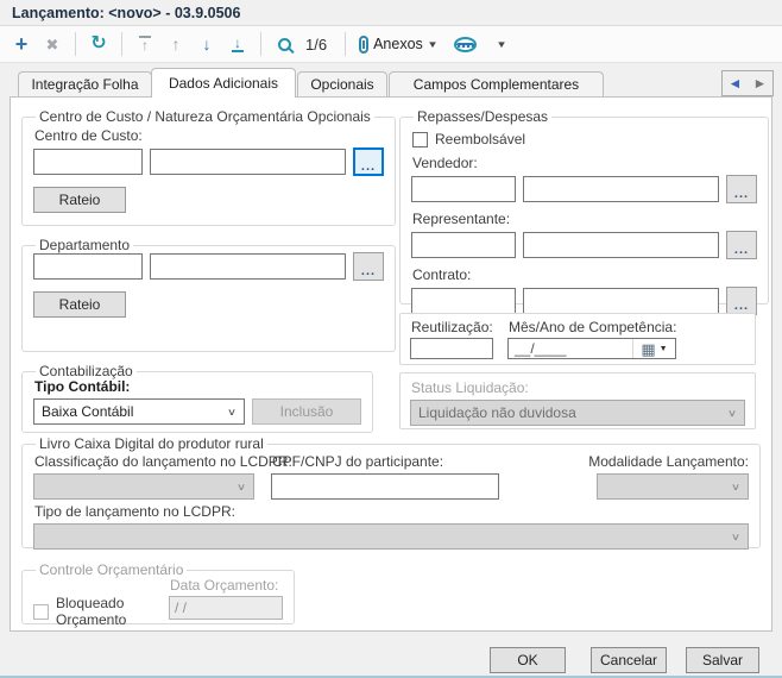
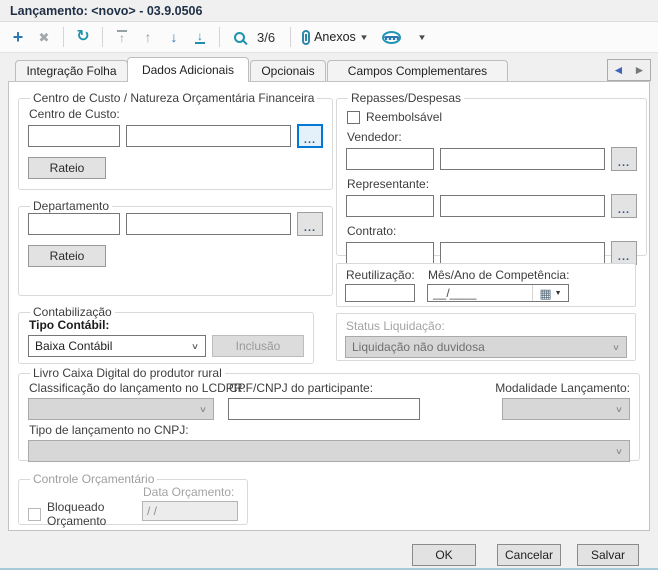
  Lançamento: <novo> - 03.9.0506
  +
  ✖
  ↻
  ↑
  ↑
  ↓
  ↓
- 1/6
+ 3/6
  Anexos
  ▼
  ▼
  Integração Folha
  Dados Adicionais
  Opcionais
  Campos Complementares
  ◄
  ►
- Centro de Custo / Natureza Orçamentária Opcionais
+ Centro de Custo / Natureza Orçamentária Financeira
  Centro de Custo:
  ...
  Rateio
  Departamento
  ...
  Rateio
  Contabilização
  Tipo Contábil:
  Baixa Contábil
  ∨
  Inclusão
  Repasses/Despesas
  Reembolsável
  Vendedor:
  ...
  Representante:
  ...
  Contrato:
  ...
  Reutilização:
  Mês/Ano de Competência:
  __/____
  ▦
  Status Liquidação:
  Liquidação não duvidosa
  ∨
  Livro Caixa Digital do produtor rural
  Classificação do lançamento no LCD
  ∨
  CPF/CNPJ do participante:
  Modalidade Lançamento:
  ∨
- Tipo de lançamento no LCDPR:
+ Tipo de lançamento no CNPJ:
  ∨
  Controle Orçamentário
  Bloqueado Orçamento
  Data Orçamento:
  / /
  OK
  Cancelar
  Salvar
